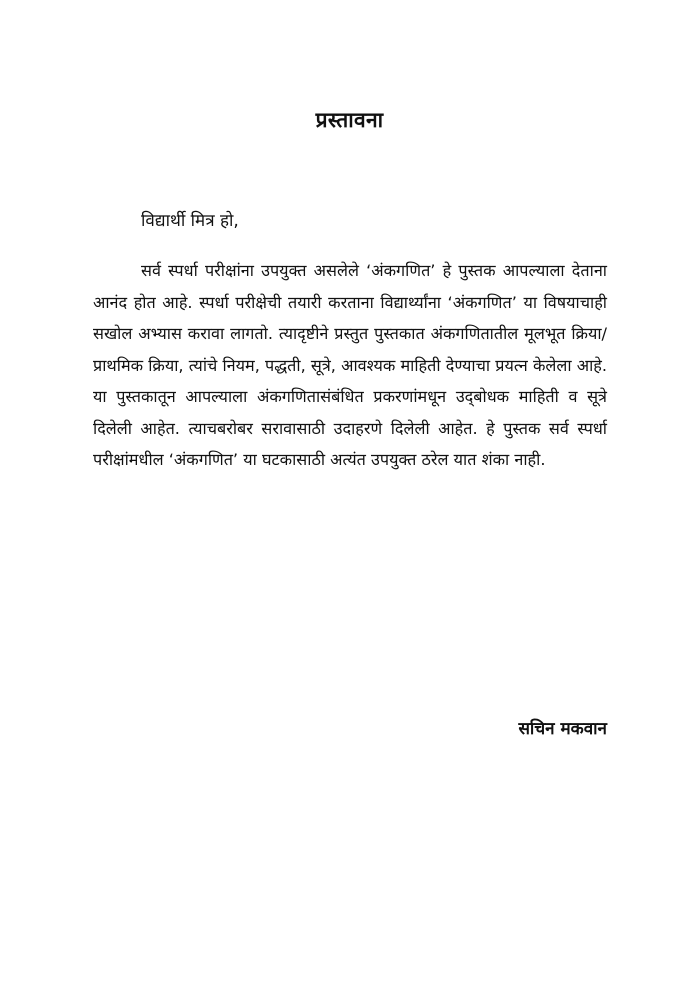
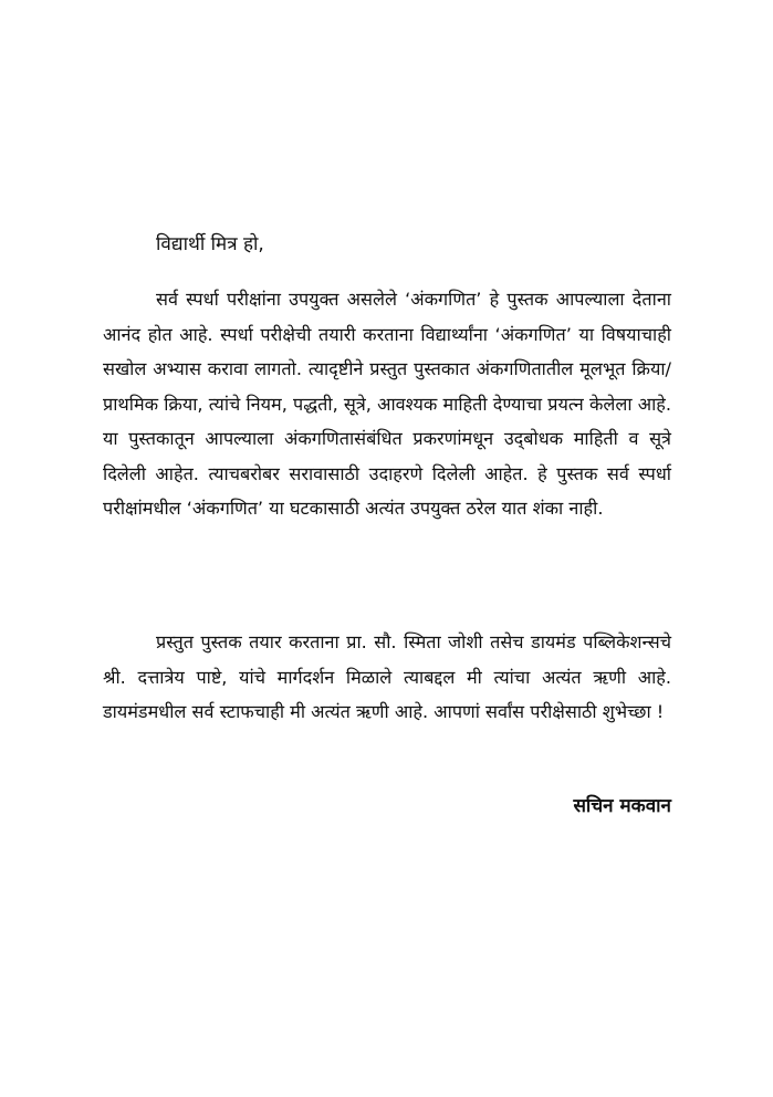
- प्रस्तावना
  विद्यार्थी मित्र हो,
  सर्व स्पर्धा परीक्षांना उपयुक्त असलेले ‘अंकगणित’ हे पुस्तक आपल्याला देताना आनंद होत आहे. स्पर्धा परीक्षेची तयारी करताना विद्यार्थ्यांना ‘अंकगणित’ या विषयाचाही सखोल अभ्यास करावा लागतो. त्यादृष्टीने प्रस्तुत पुस्तकात अंकगणितातील मूलभूत क्रिया/प्राथमिक क्रिया, त्यांचे नियम, पद्धती, सूत्रे, आवश्यक माहिती देण्याचा प्रयत्न केलेला आहे. या पुस्तकातून आपल्याला अंकगणितासंबंधित प्रकरणांमधून उद्‌बोधक माहिती व सूत्रे दिलेली आहेत. त्याचबरोबर सरावासाठी उदाहरणे दिलेली आहेत. हे पुस्तक सर्व स्पर्धा परीक्षांमधील ‘अंकगणित’ या घटकासाठी अत्यंत उपयुक्त ठरेल यात शंका नाही.
+ प्रस्तुत पुस्तक तयार करताना प्रा. सौ. स्मिता जोशी तसेच डायमंड पब्लिकेशन्सचे श्री. दत्तात्रेय पाष्टे, यांचे मार्गदर्शन मिळाले त्याबद्दल मी त्यांचा अत्यंत ऋणी आहे. डायमंडमधील सर्व स्टाफचाही मी अत्यंत ऋणी आहे. आपणां सर्वांस परीक्षेसाठी शुभेच्छा !
  सचिन मकवान
